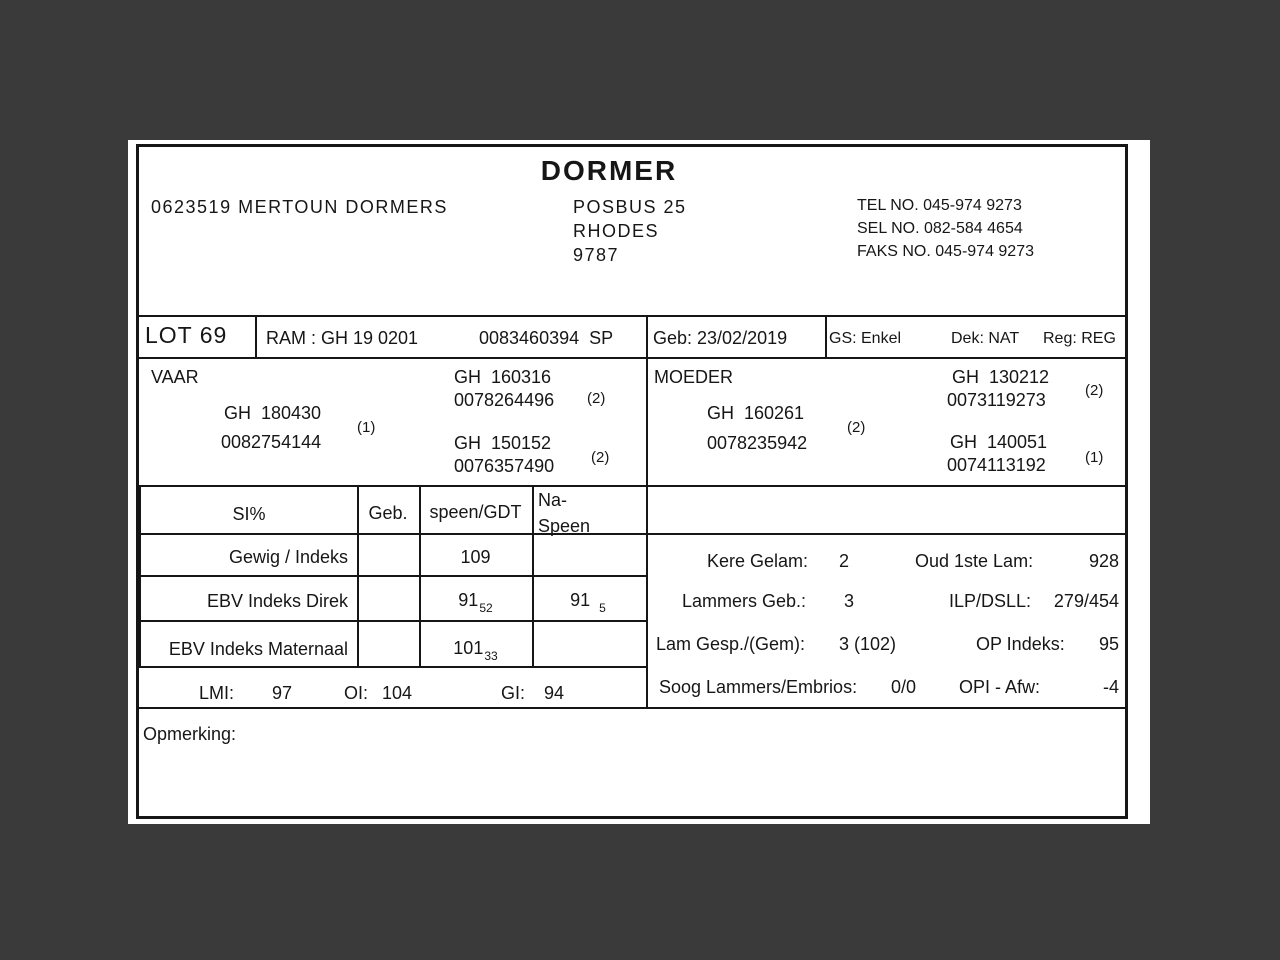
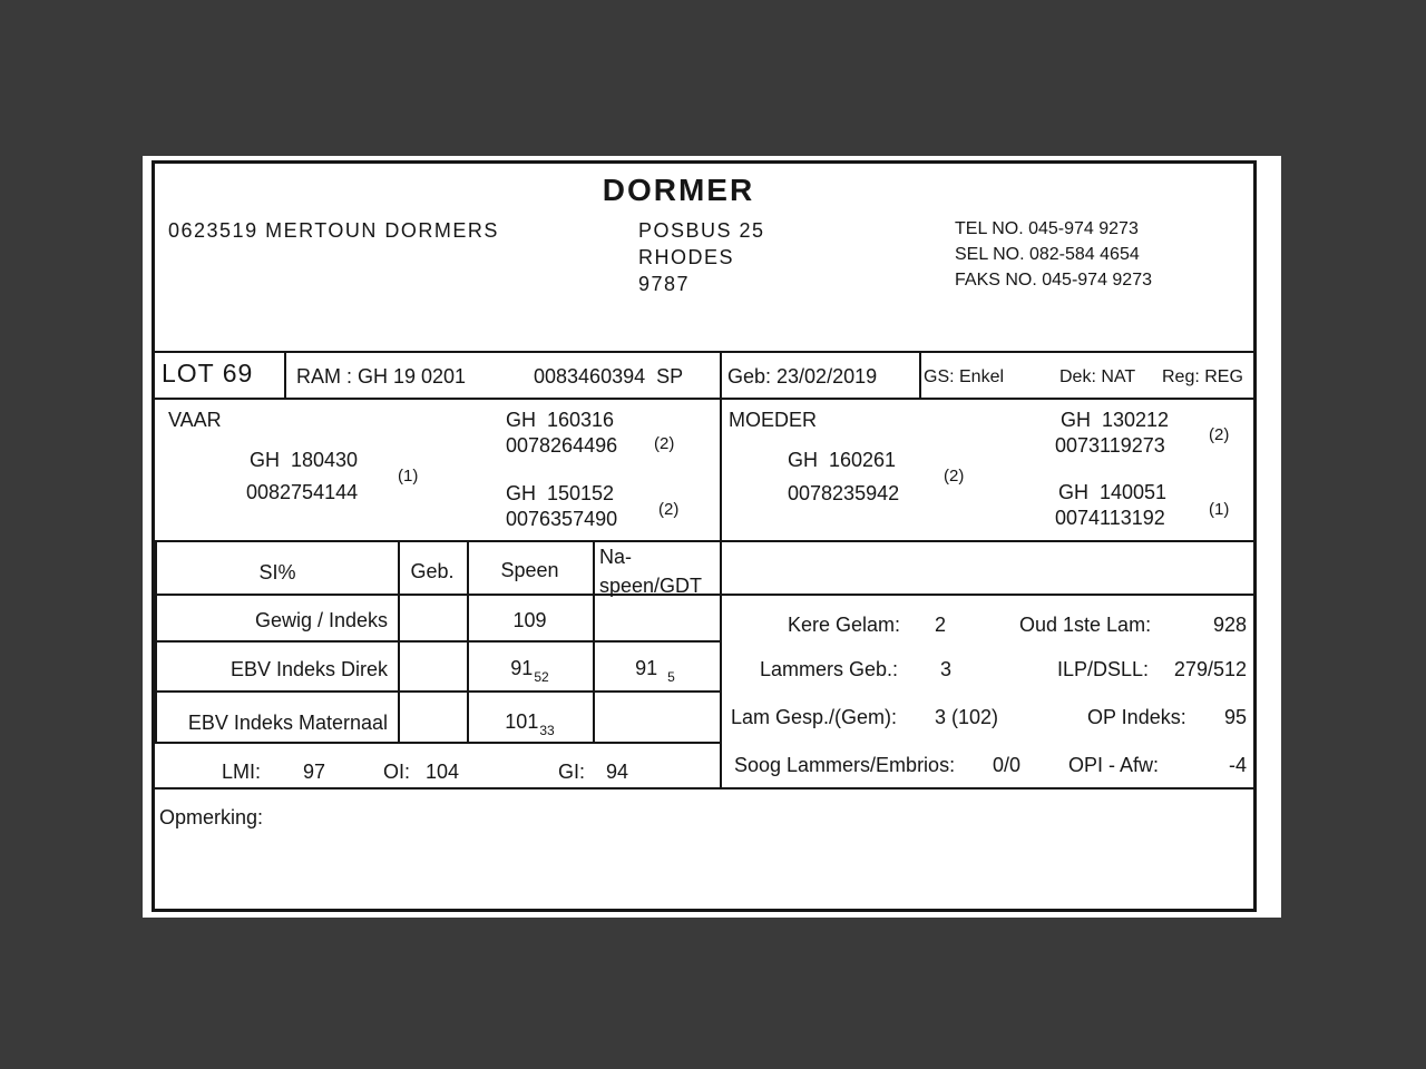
  DORMER
  0623519 MERTOUN DORMERS
  POSBUS 25
  RHODES
  9787
  TEL NO. 045-974 9273
  SEL NO. 082-584 4654
  FAKS NO. 045-974 9273
  LOT 69
  RAM : GH 19 0201
  0083460394 SP
  Geb: 23/02/2019
  GS: Enkel
  Dek: NAT
  Reg: REG
  VAAR
  GH 180430
  0082754144
  (1)
  GH 160316
  0078264496
  (2)
  GH 150152
  0076357490
  (2)
  MOEDER
  GH 160261
  0078235942
  (2)
  GH 130212
  0073119273
  (2)
  GH 140051
  0074113192
  (1)
  SI%
  Geb.
- speen/GDT
+ Speen
  Na-
- Speen
+ speen/GDT
  Gewig / Indeks
  109
  EBV Indeks Direk
  9152
  91 5
  EBV Indeks Maternaal
  10133
  LMI:
  97
  OI:
  104
  GI:
  94
  Kere Gelam:
  2
  Oud 1ste Lam:
  928
  Lammers Geb.:
  3
  ILP/DSLL:
- 279/454
+ 279/512
  Lam Gesp./(Gem):
  3 (102)
  OP Indeks:
  95
  Soog Lammers/Embrios:
  0/0
  OPI - Afw:
  -4
  Opmerking:
